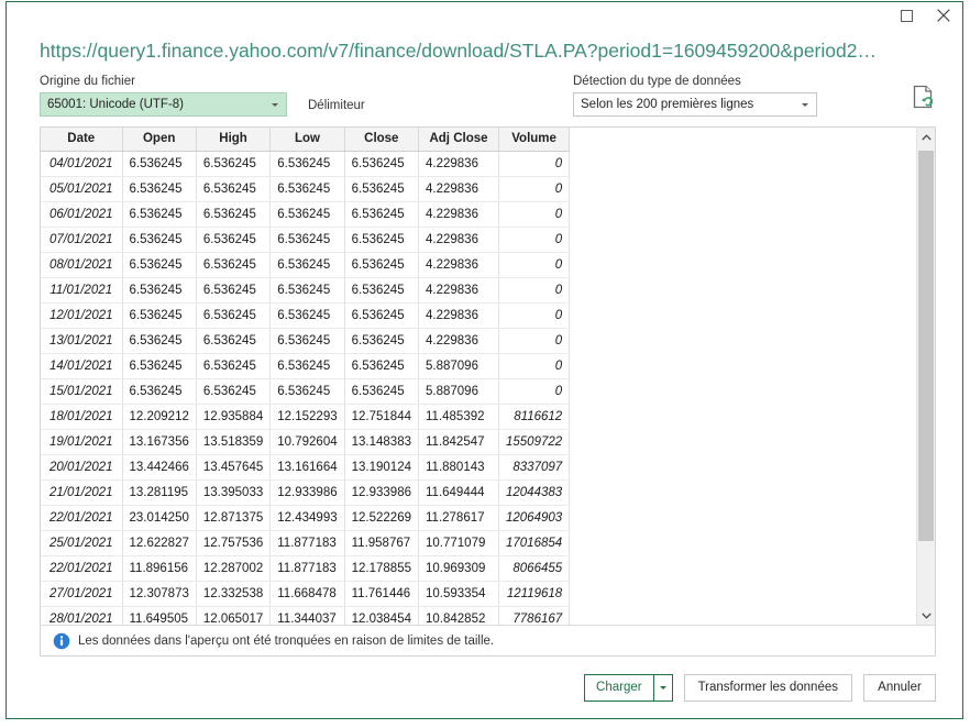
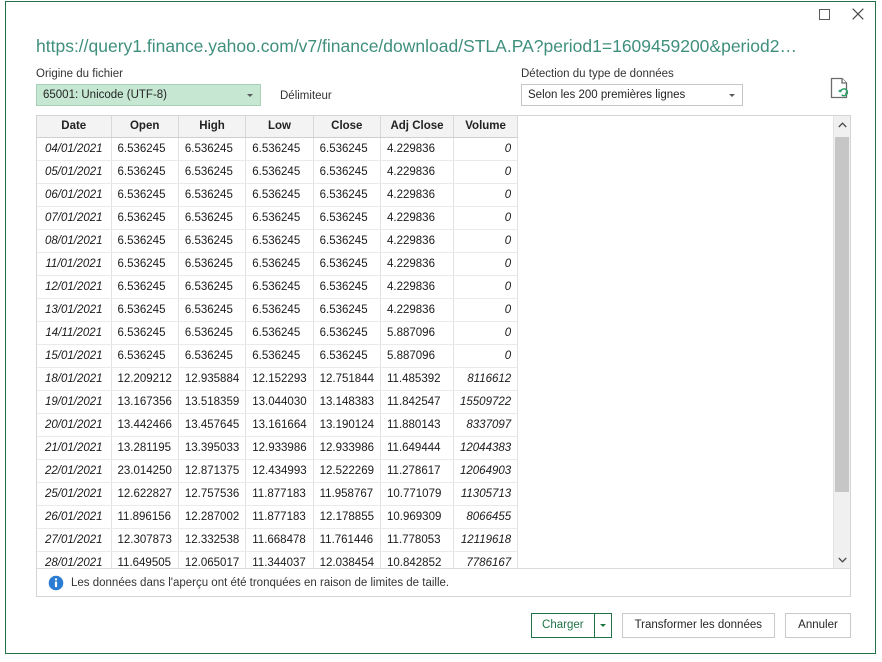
  https://query1.finance.yahoo.com/v7/finance/download/STLA.PA?period1=1609459200&period2…
  Origine du fichier
  65001: Unicode (UTF-8)
  Délimiteur
  Détection du type de données
  Selon les 200 premières lignes
  Date	Open	High	Low	Close	Adj Close	Volume
  04/01/2021	6.536245	6.536245	6.536245	6.536245	4.229836	0
  05/01/2021	6.536245	6.536245	6.536245	6.536245	4.229836	0
  06/01/2021	6.536245	6.536245	6.536245	6.536245	4.229836	0
  07/01/2021	6.536245	6.536245	6.536245	6.536245	4.229836	0
  08/01/2021	6.536245	6.536245	6.536245	6.536245	4.229836	0
  11/01/2021	6.536245	6.536245	6.536245	6.536245	4.229836	0
  12/01/2021	6.536245	6.536245	6.536245	6.536245	4.229836	0
  13/01/2021	6.536245	6.536245	6.536245	6.536245	4.229836	0
- 14/01/2021	6.536245	6.536245	6.536245	6.536245	5.887096	0
+ 14/11/2021	6.536245	6.536245	6.536245	6.536245	5.887096	0
  15/01/2021	6.536245	6.536245	6.536245	6.536245	5.887096	0
  18/01/2021	12.209212	12.935884	12.152293	12.751844	11.485392	8116612
- 19/01/2021	13.167356	13.518359	10.792604	13.148383	11.842547	15509722
+ 19/01/2021	13.167356	13.518359	13.044030	13.148383	11.842547	15509722
  20/01/2021	13.442466	13.457645	13.161664	13.190124	11.880143	8337097
  21/01/2021	13.281195	13.395033	12.933986	12.933986	11.649444	12044383
  22/01/2021	23.014250	12.871375	12.434993	12.522269	11.278617	12064903
- 25/01/2021	12.622827	12.757536	11.877183	11.958767	10.771079	17016854
+ 25/01/2021	12.622827	12.757536	11.877183	11.958767	10.771079	11305713
- 22/01/2021	11.896156	12.287002	11.877183	12.178855	10.969309	8066455
+ 26/01/2021	11.896156	12.287002	11.877183	12.178855	10.969309	8066455
- 27/01/2021	12.307873	12.332538	11.668478	11.761446	10.593354	12119618
+ 27/01/2021	12.307873	12.332538	11.668478	11.761446	11.778053	12119618
  28/01/2021	11.649505	12.065017	11.344037	12.038454	10.842852	7786167
  Les données dans l'aperçu ont été tronquées en raison de limites de taille.
  Charger
  Transformer les données
  Annuler
